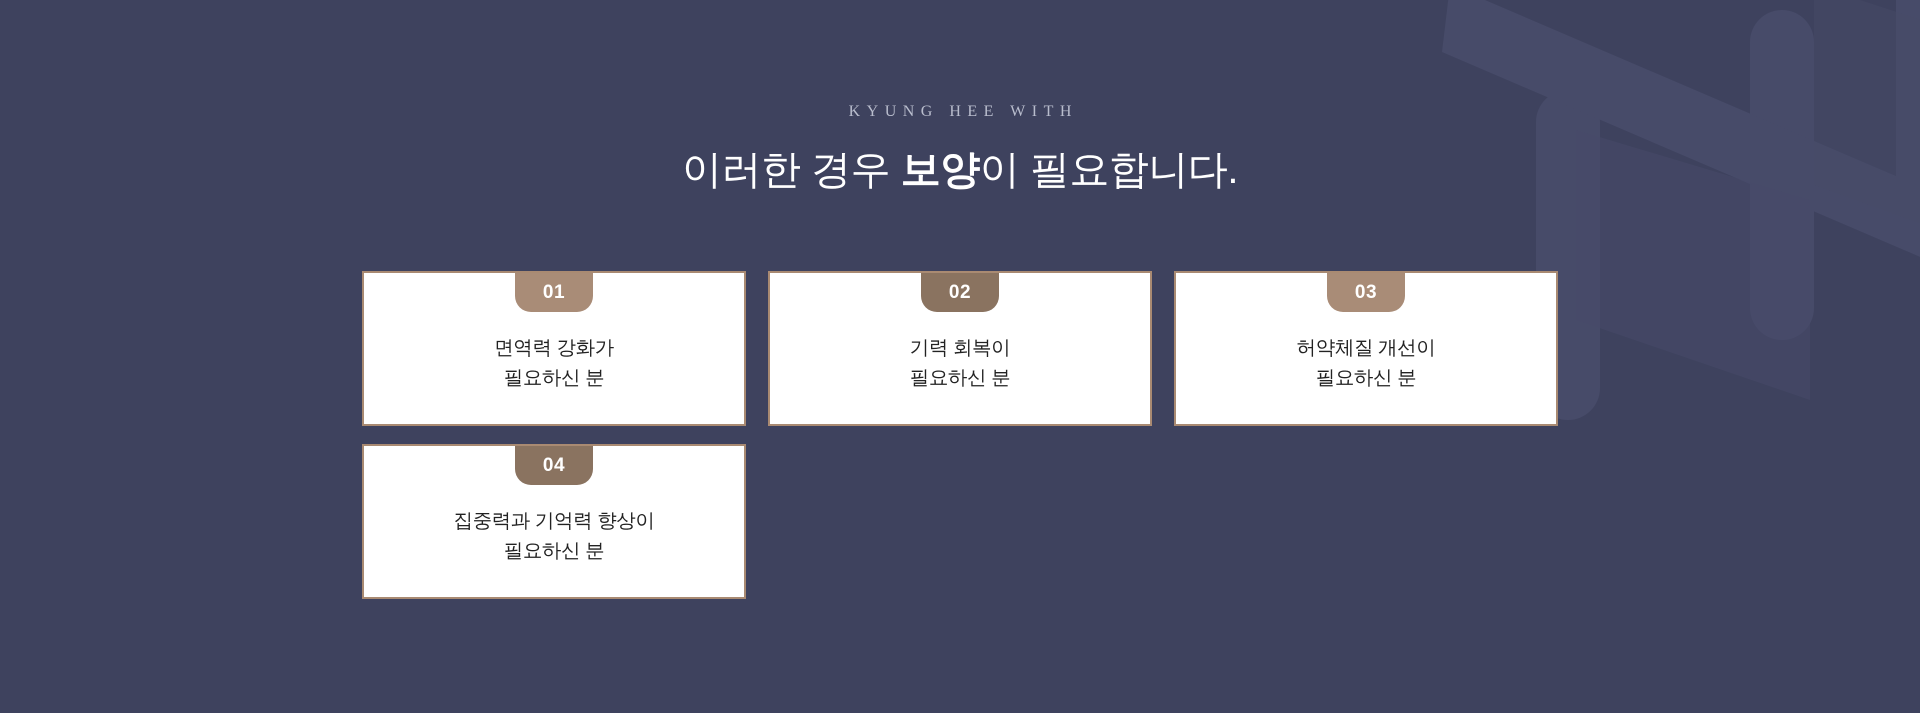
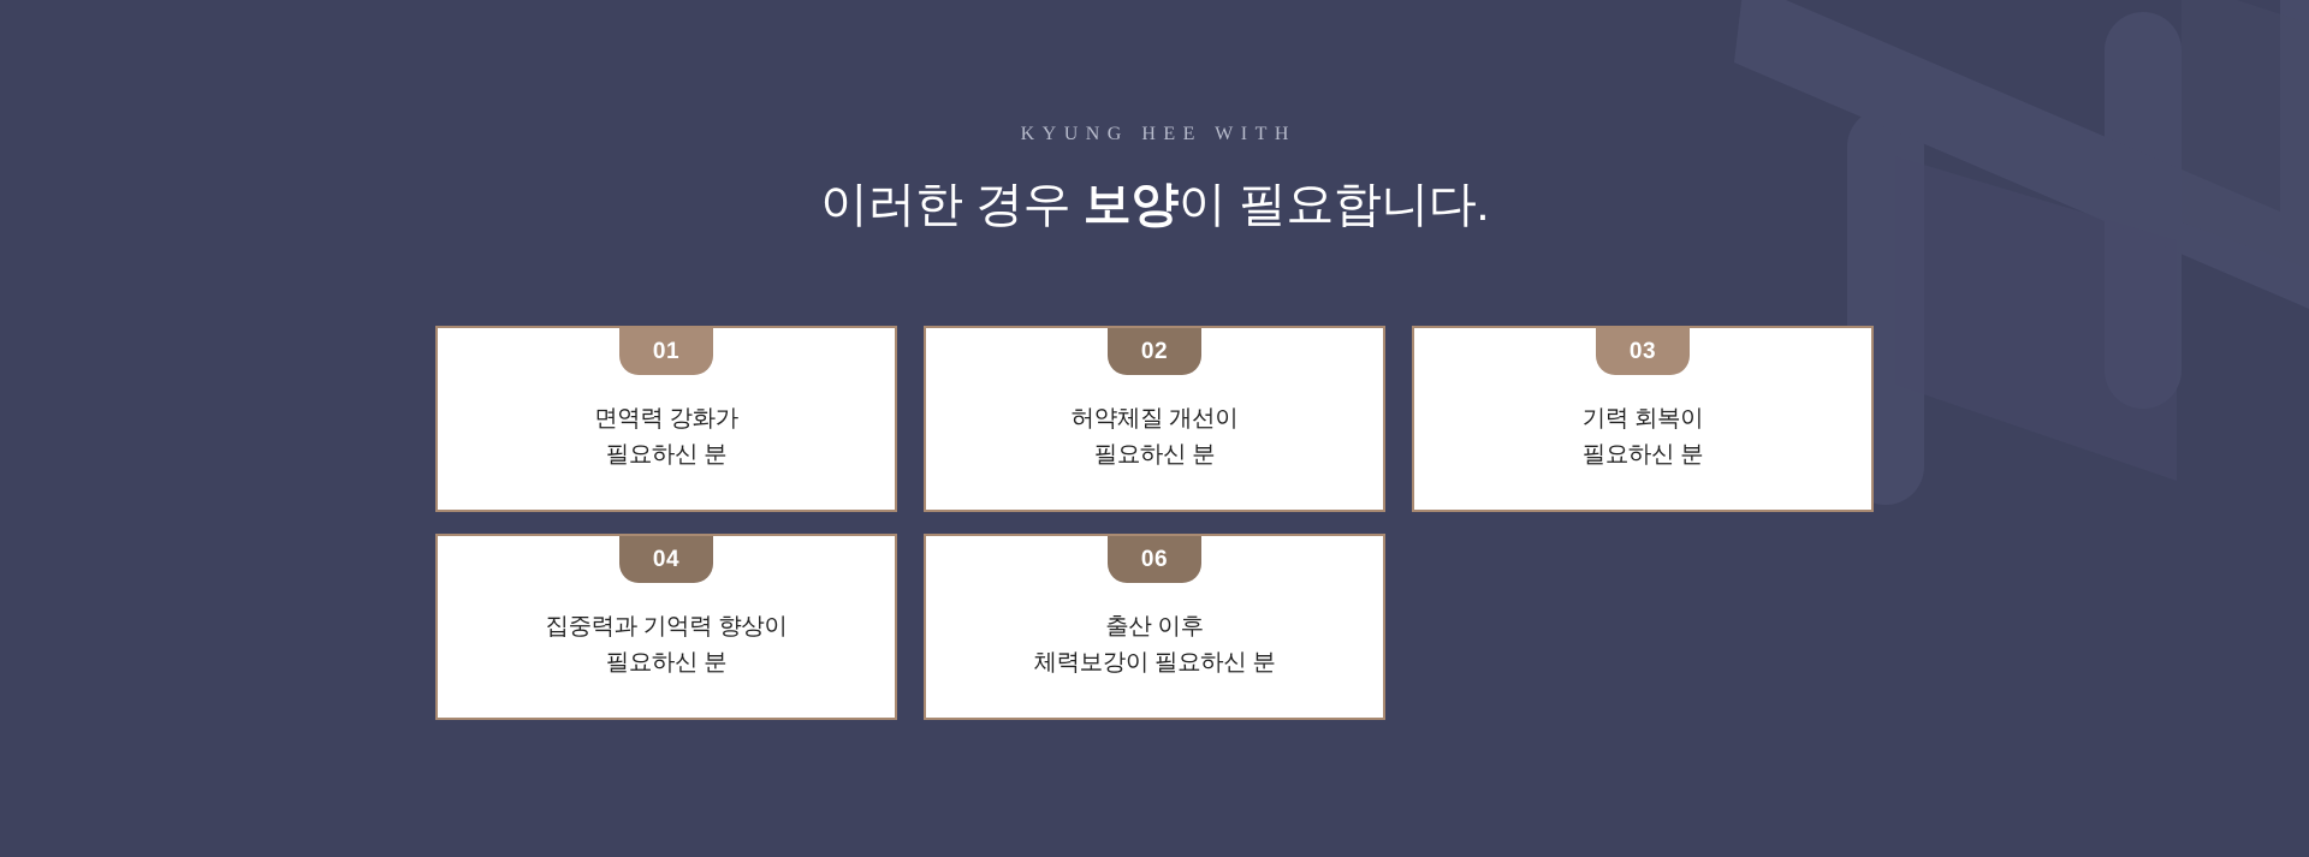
  KYUNG HEE WITH
  이러한 경우 보양이 필요합니다.
  01
  면역력 강화가
  필요하신 분
  02
- 기력 회복이
+ 허약체질 개선이
  필요하신 분
  03
- 허약체질 개선이
+ 기력 회복이
  필요하신 분
  04
  집중력과 기억력 향상이
  필요하신 분
+ 06
+ 출산 이후
+ 체력보강이 필요하신 분
